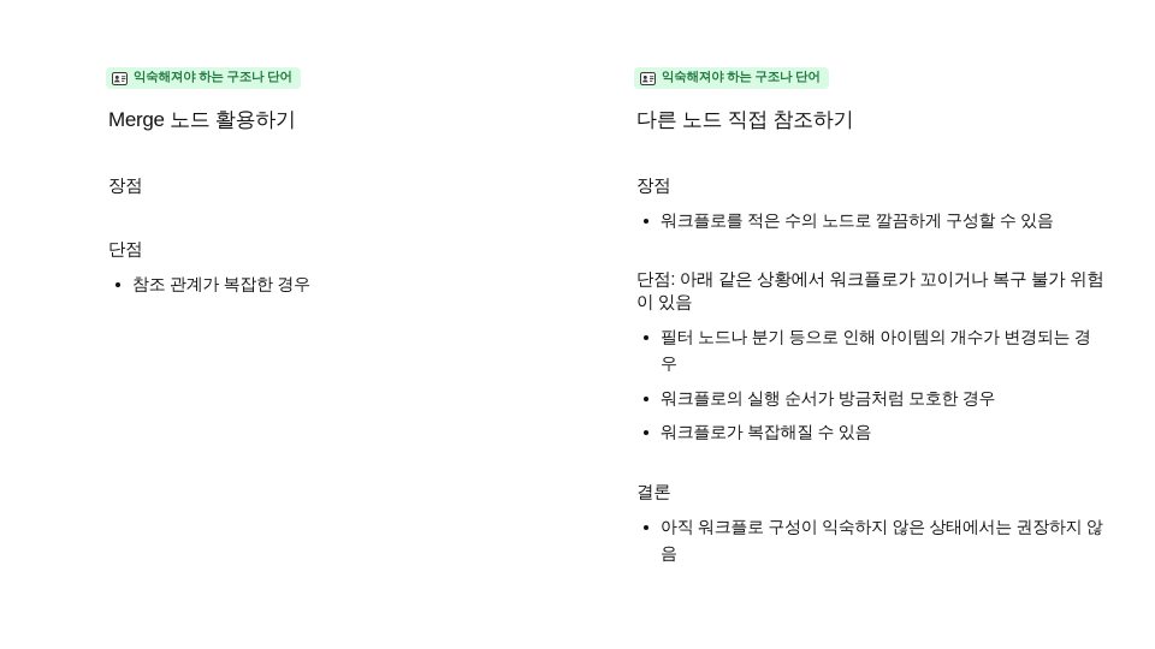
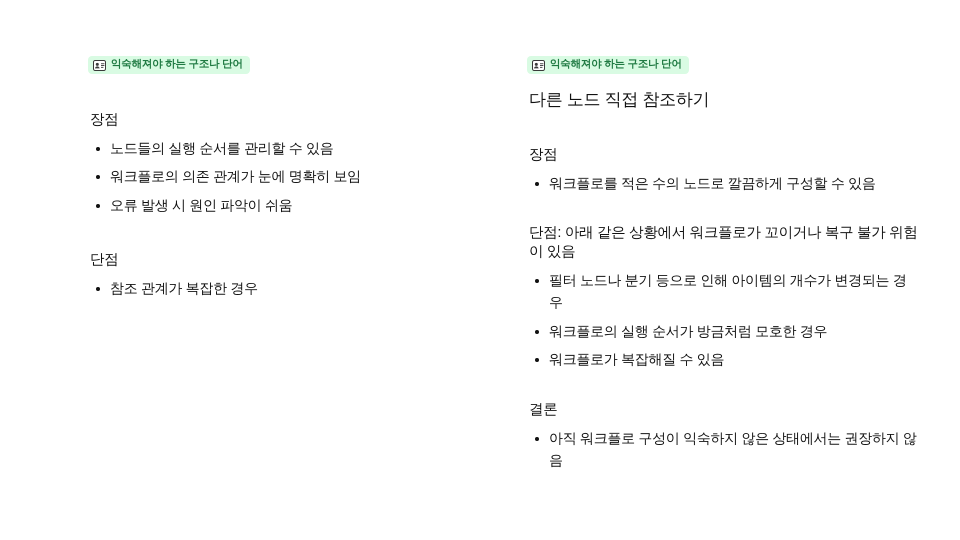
  익숙해져야 하는 구조나 단어
- Merge 노드 활용하기
  장점
+ 노드들의 실행 순서를 관리할 수 있음
+ 워크플로의 의존 관계가 눈에 명확히 보임
+ 오류 발생 시 원인 파악이 쉬움
  단점
  참조 관계가 복잡한 경우
  익숙해져야 하는 구조나 단어
  다른 노드 직접 참조하기
  장점
  워크플로를 적은 수의 노드로 깔끔하게 구성할 수 있음
  단점: 아래 같은 상황에서 워크플로가 꼬이거나 복구 불가 위험이 있음
  필터 노드나 분기 등으로 인해 아이템의 개수가 변경되는 경우
  워크플로의 실행 순서가 방금처럼 모호한 경우
  워크플로가 복잡해질 수 있음
  결론
  아직 워크플로 구성이 익숙하지 않은 상태에서는 권장하지 않음
